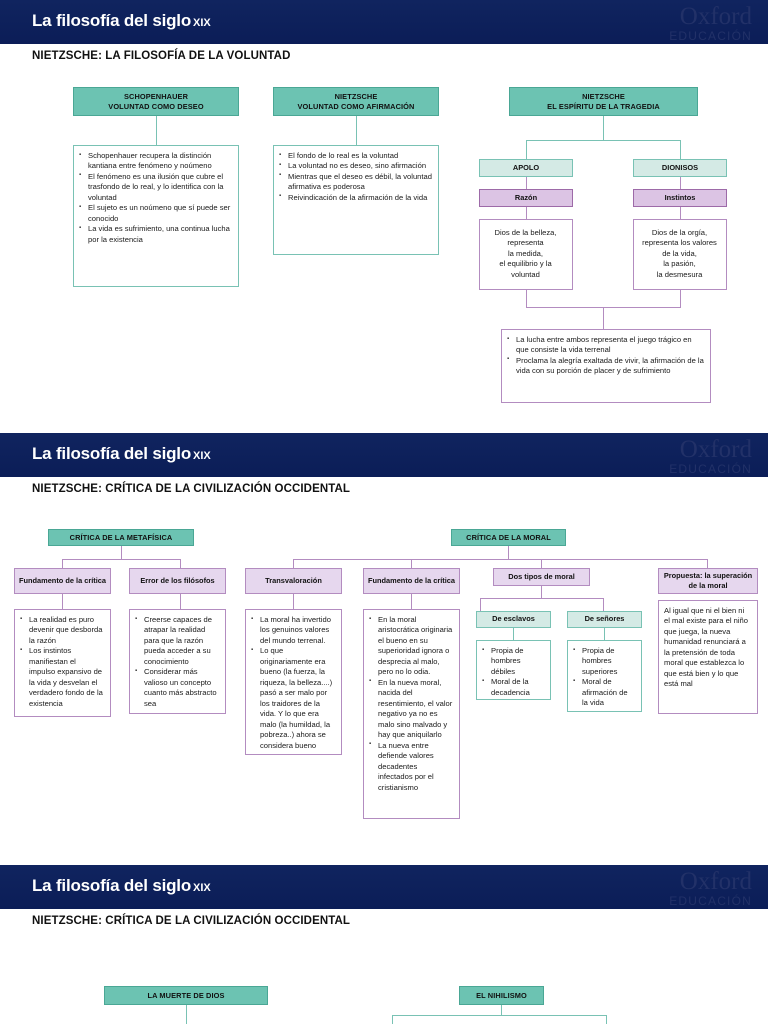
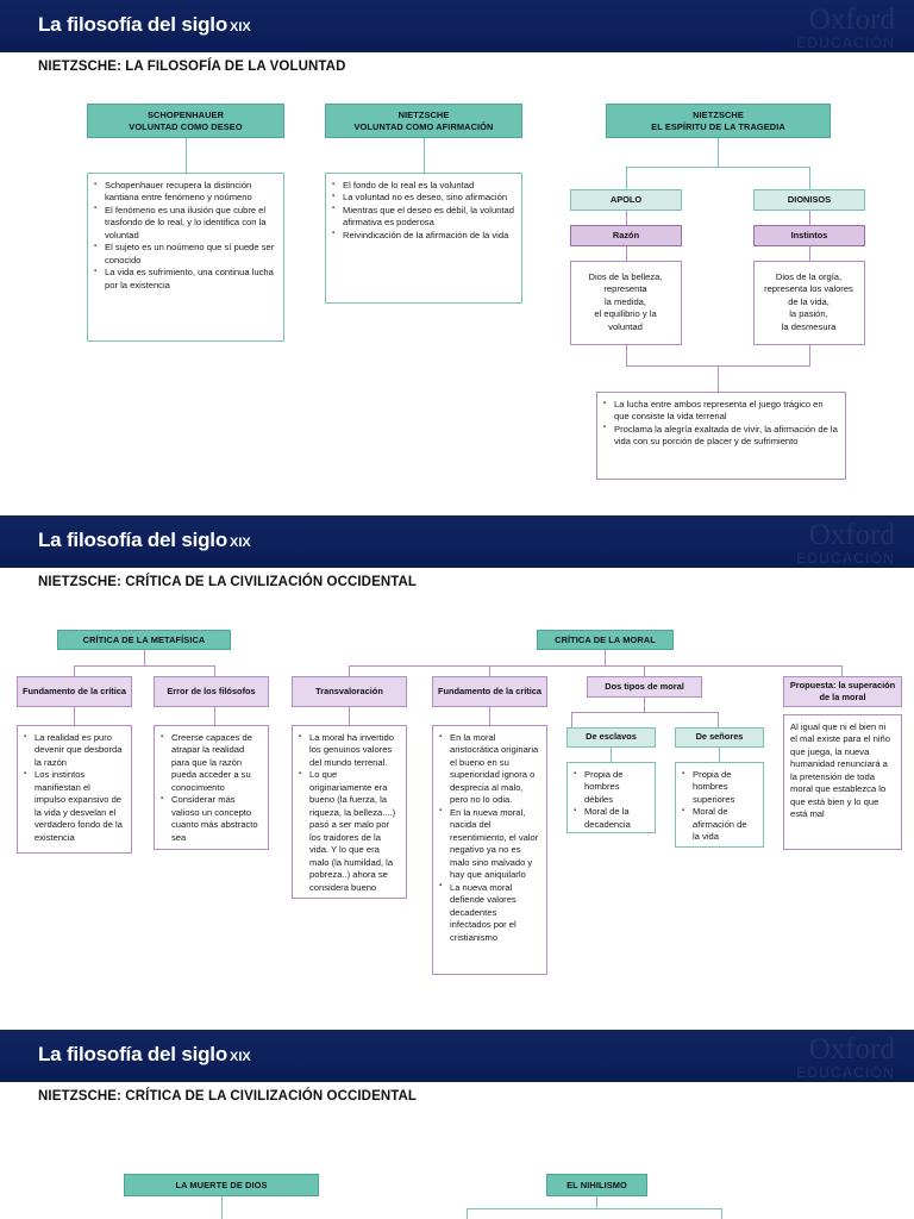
  La filosofía del siglo XIX
  NIETZSCHE: LA FILOSOFÍA DE LA VOLUNTAD
  SCHOPENHAUER
  VOLUNTAD COMO DESEO
  Schopenhauer recupera la distinción kantiana entre fenómeno y noúmeno
  El fenómeno es una ilusión que cubre el trasfondo de lo real, y lo identifica con la voluntad
  El sujeto es un noúmeno que sí puede ser conocido
  La vida es sufrimiento, una continua lucha por la existencia
  NIETZSCHE
  VOLUNTAD COMO AFIRMACIÓN
  El fondo de lo real es la voluntad
  La voluntad no es deseo, sino afirmación
  Mientras que el deseo es débil, la voluntad afirmativa es poderosa
  Reivindicación de la afirmación de la vida
  NIETZSCHE
  EL ESPÍRITU DE LA TRAGEDIA
  APOLO
  Razón
  Dios de la belleza,
  representa
  la medida,
  el equilibrio y la
  voluntad
  DIONISOS
  Instintos
  Dios de la orgía,
  representa los valores
  de la vida,
  la pasión,
  la desmesura
  La lucha entre ambos representa el juego trágico en que consiste la vida terrenal
  Proclama la alegría exaltada de vivir, la afirmación de la vida con su porción de placer y de sufrimiento
  La filosofía del siglo XIX
  NIETZSCHE: CRÍTICA DE LA CIVILIZACIÓN OCCIDENTAL
  CRÍTICA DE LA METAFÍSICA
  Fundamento de la crítica
  La realidad es puro devenir que desborda la razón
  Los instintos manifiestan el impulso expansivo de la vida y desvelan el verdadero fondo de la existencia
  Error de los filósofos
  Creerse capaces de atrapar la realidad para que la razón pueda acceder a su conocimiento
  Considerar más valioso un concepto cuanto más abstracto sea
  CRÍTICA DE LA MORAL
  Transvaloración
  La moral ha invertido los genuinos valores del mundo terrenal.
  Lo que originariamente era bueno (la fuerza, la riqueza, la belleza....) pasó a ser malo por los traidores de la vida. Y lo que era malo (la humildad, la pobreza..) ahora se considera bueno
  Fundamento de la crítica
  En la moral aristocrática originaria el bueno en su superioridad ignora o desprecia al malo, pero no lo odia.
  En la nueva moral, nacida del resentimiento, el valor negativo ya no es malo sino malvado y hay que aniquilarlo
- La nueva entre defiende valores decadentes infectados por el cristianismo
+ La nueva moral defiende valores decadentes infectados por el cristianismo
  Dos tipos de moral
  De esclavos
  Propia de hombres débiles
  Moral de la decadencia
  De señores
  Propia de hombres superiores
  Moral de afirmación de la vida
  Propuesta: la superación de la moral
  Al igual que ni el bien ni el mal existe para el niño que juega, la nueva humanidad renunciará a la pretensión de toda moral que establezca lo que está bien y lo que está mal
  La filosofía del siglo XIX
  NIETZSCHE: CRÍTICA DE LA CIVILIZACIÓN OCCIDENTAL
  LA MUERTE DE DIOS
  EL NIHILISMO
